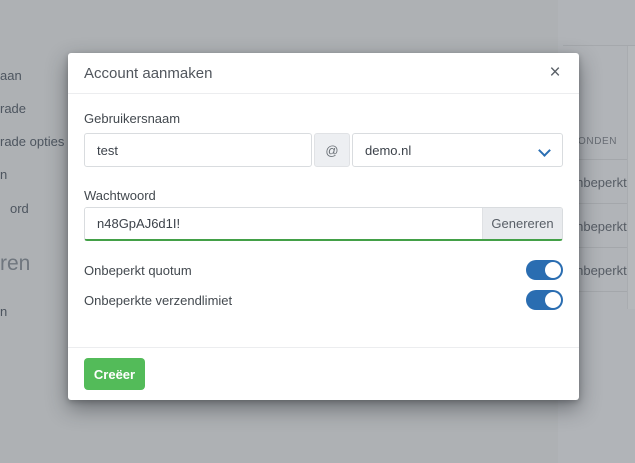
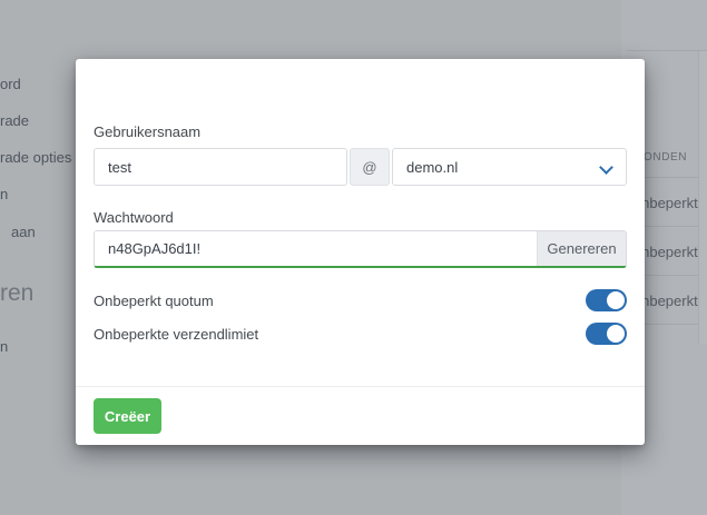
- aan
+ ord
  rade
  rade opties
  n
- ord
+ aan
  ren
  n
  ONDEN
  nbeperkt
  nbeperkt
  nbeperkt
- Account aanmaken
- ×
  Gebruikersnaam
  test
  @
  demo.nl
  Wachtwoord
  n48GpAJ6d1I!
  Genereren
  Onbeperkt quotum
  Onbeperkte verzendlimiet
  Creëer
